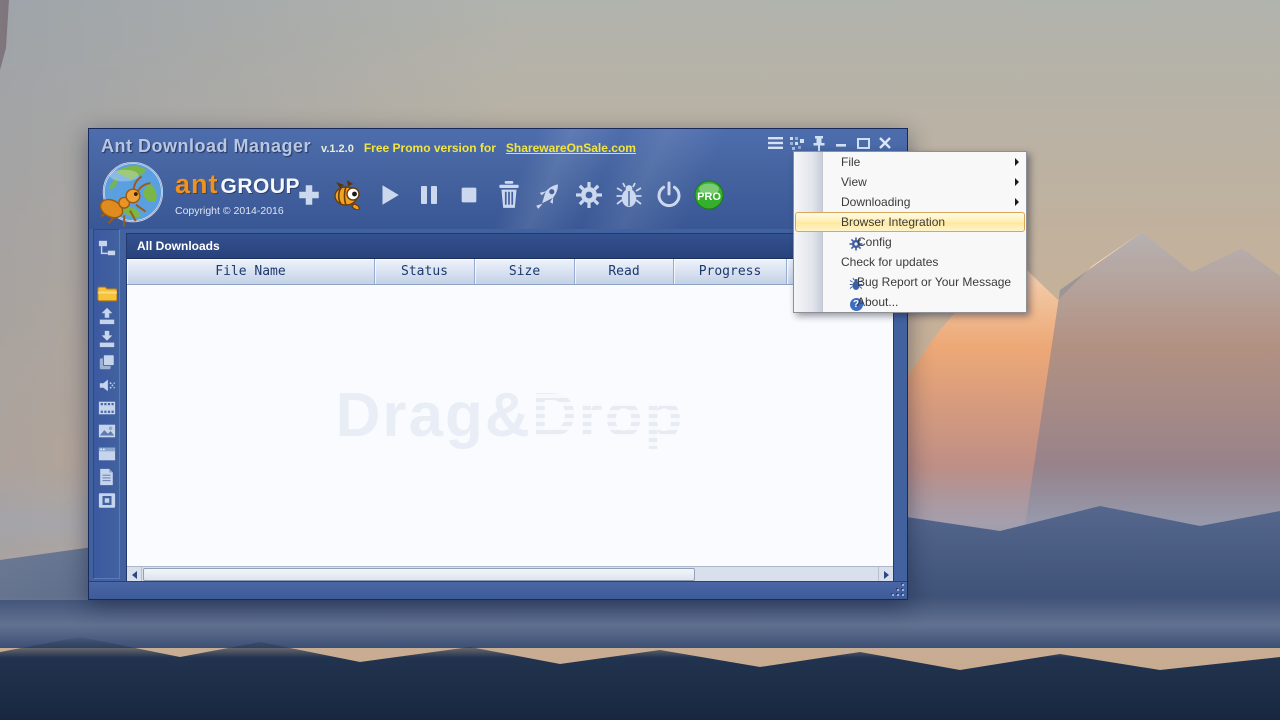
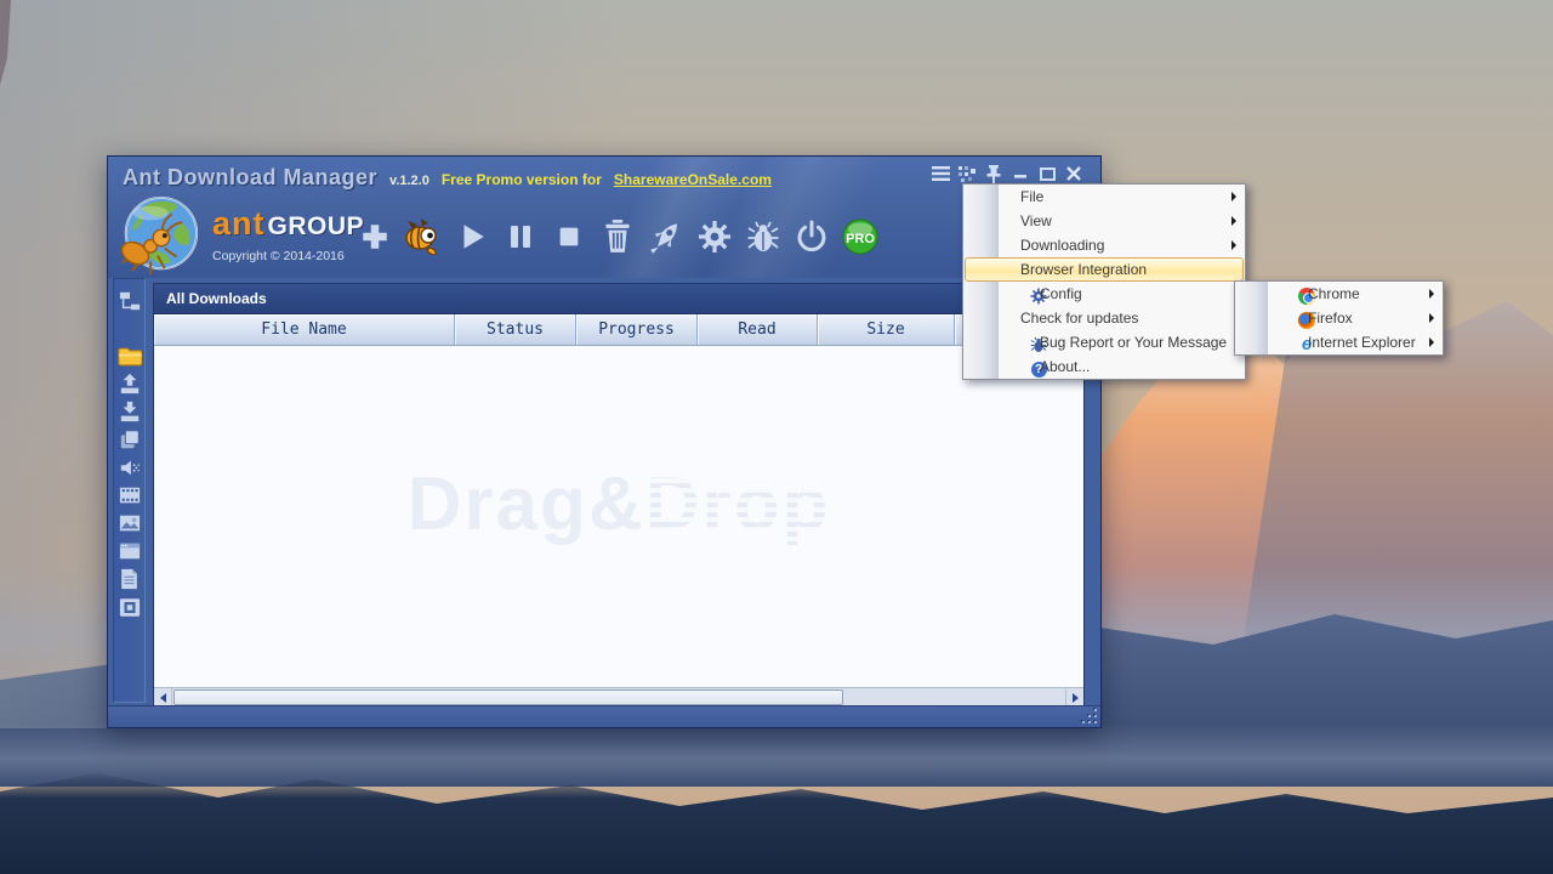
  Ant Download Manager
  v.1.2.0
  Free Promo version for
  SharewareOnSale.com
  ant
  GROUP
  Copyright © 2014-2016
  PRO
  All Downloads
  File Name
  Status
- Size
+ Progress
  Read
- Progress
+ Size
  File
  View
  Downloading
  Browser Integration
  Config
  Check for updates
  Bug Report or Your Message
  ?
  About...
+ Chrome
+ Firefox
+ e
+ Internet Explorer
